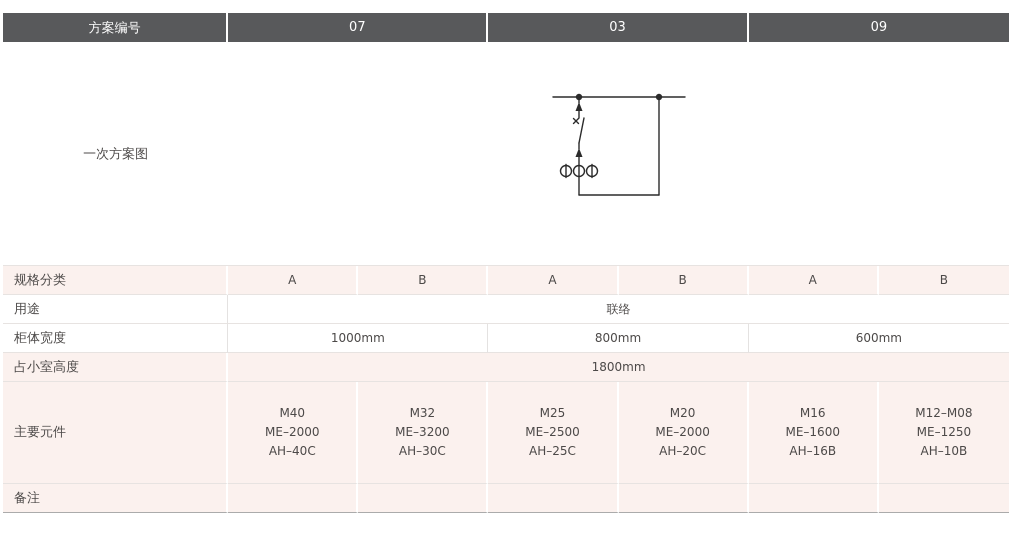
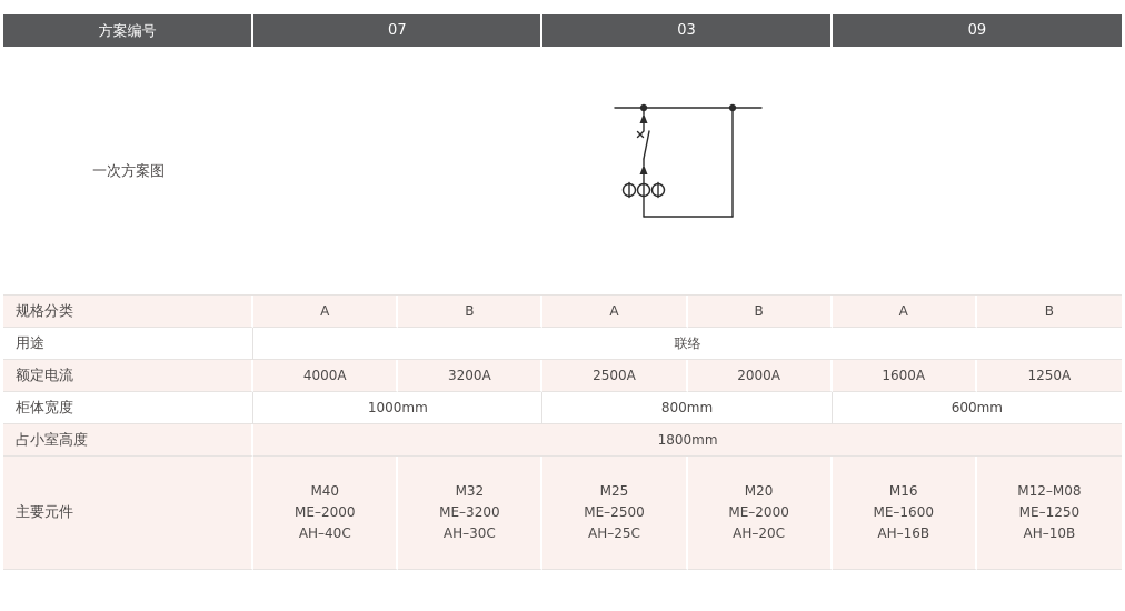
  方案编号	07	03	09
  一次方案图
  规格分类	A	B	A	B	A	B
  用途	联络
+ 额定电流	4000A	3200A	2500A	2000A	1600A	1250A
  柜体宽度	1000mm	800mm	600mm
  占小室高度	1800mm
  主要元件	M40 ME–2000 AH–40C	M32 ME–3200 AH–30C	M25 ME–2500 AH–25C	M20 ME–2000 AH–20C	M16 ME–1600 AH–16B	M12–M08 ME–1250 AH–10B
- 备注
